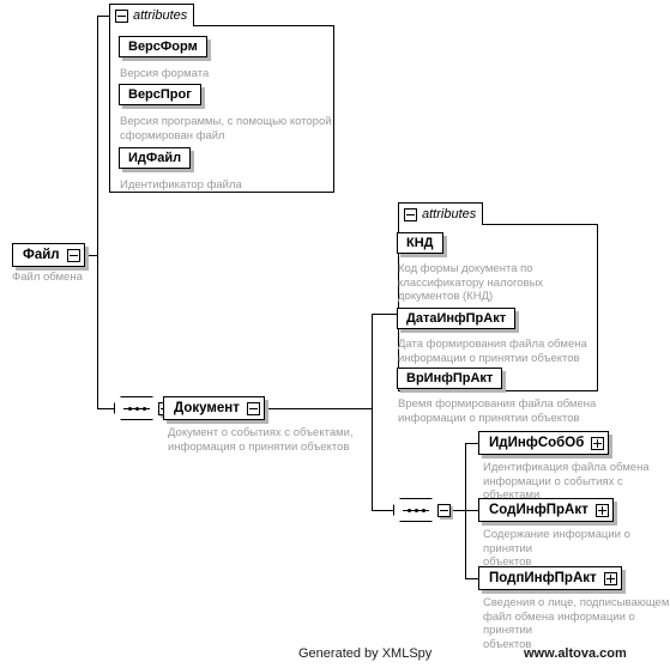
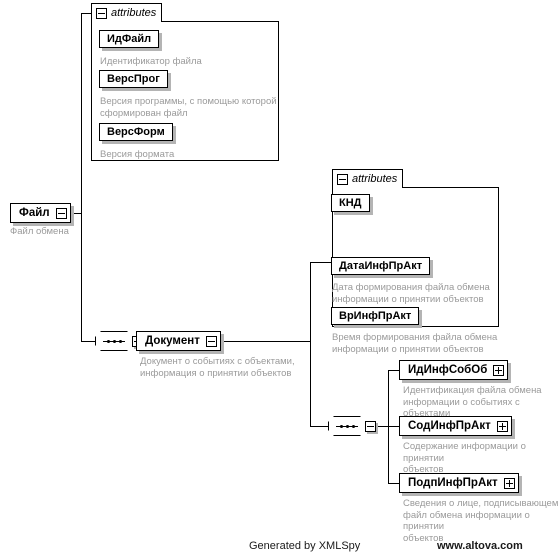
  Файл
  Файл обмена
  attributes
- ВерсФорм
+ ИдФайл
- Версия формата
+ Идентификатор файла
  ВерсПрог
  Версия программы, с помощью которой
  сформирован файл
- ИдФайл
+ ВерсФорм
- Идентификатор файла
+ Версия формата
  Документ
  Документ о событиях с объектами,
  информация о принятии объектов
  attributes
  КНД
- Код формы документа по
- классификатору налоговых
- документов (КНД)
  ДатаИнфПрАкт
  Дата формирования файла обмена
  информации о принятии объектов
  ВрИнфПрАкт
  Время формирования файла обмена
  информации о принятии объектов
  ИдИнфСобОб
  Идентификация файла обмена
  информации о событиях с объектами
  СодИнфПрАкт
  Содержание информации о принятии
  объектов
  ПодпИнфПрАкт
  Сведения о лице, подписывающем
  файл обмена информации о принятии
  объектов
  Generated by XMLSpy
  www.altova.com
